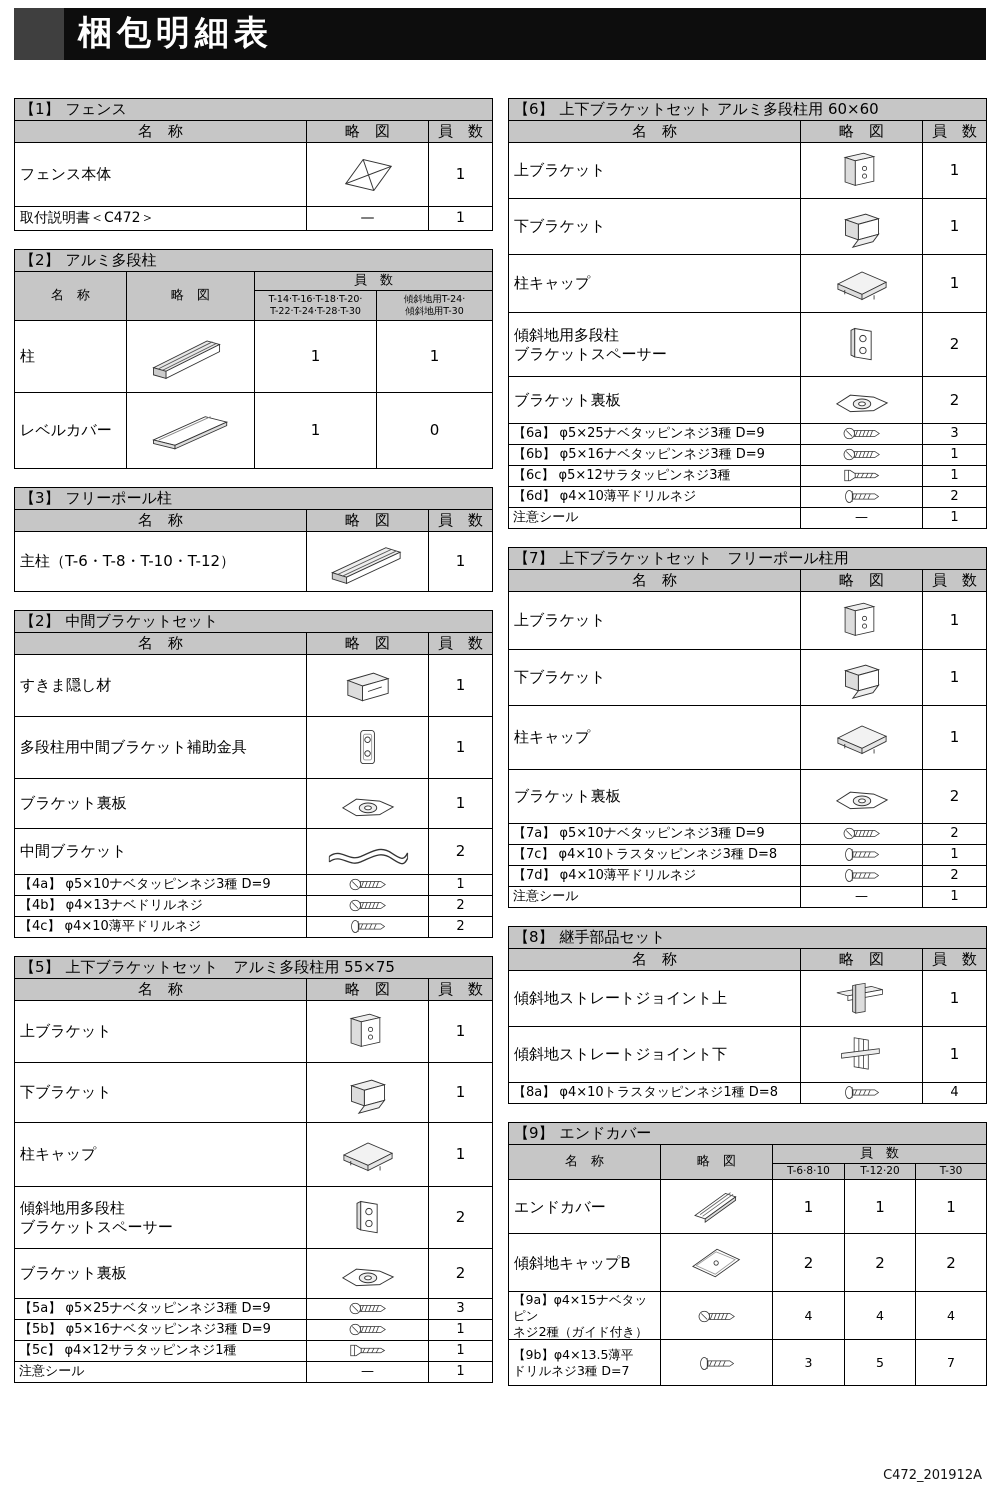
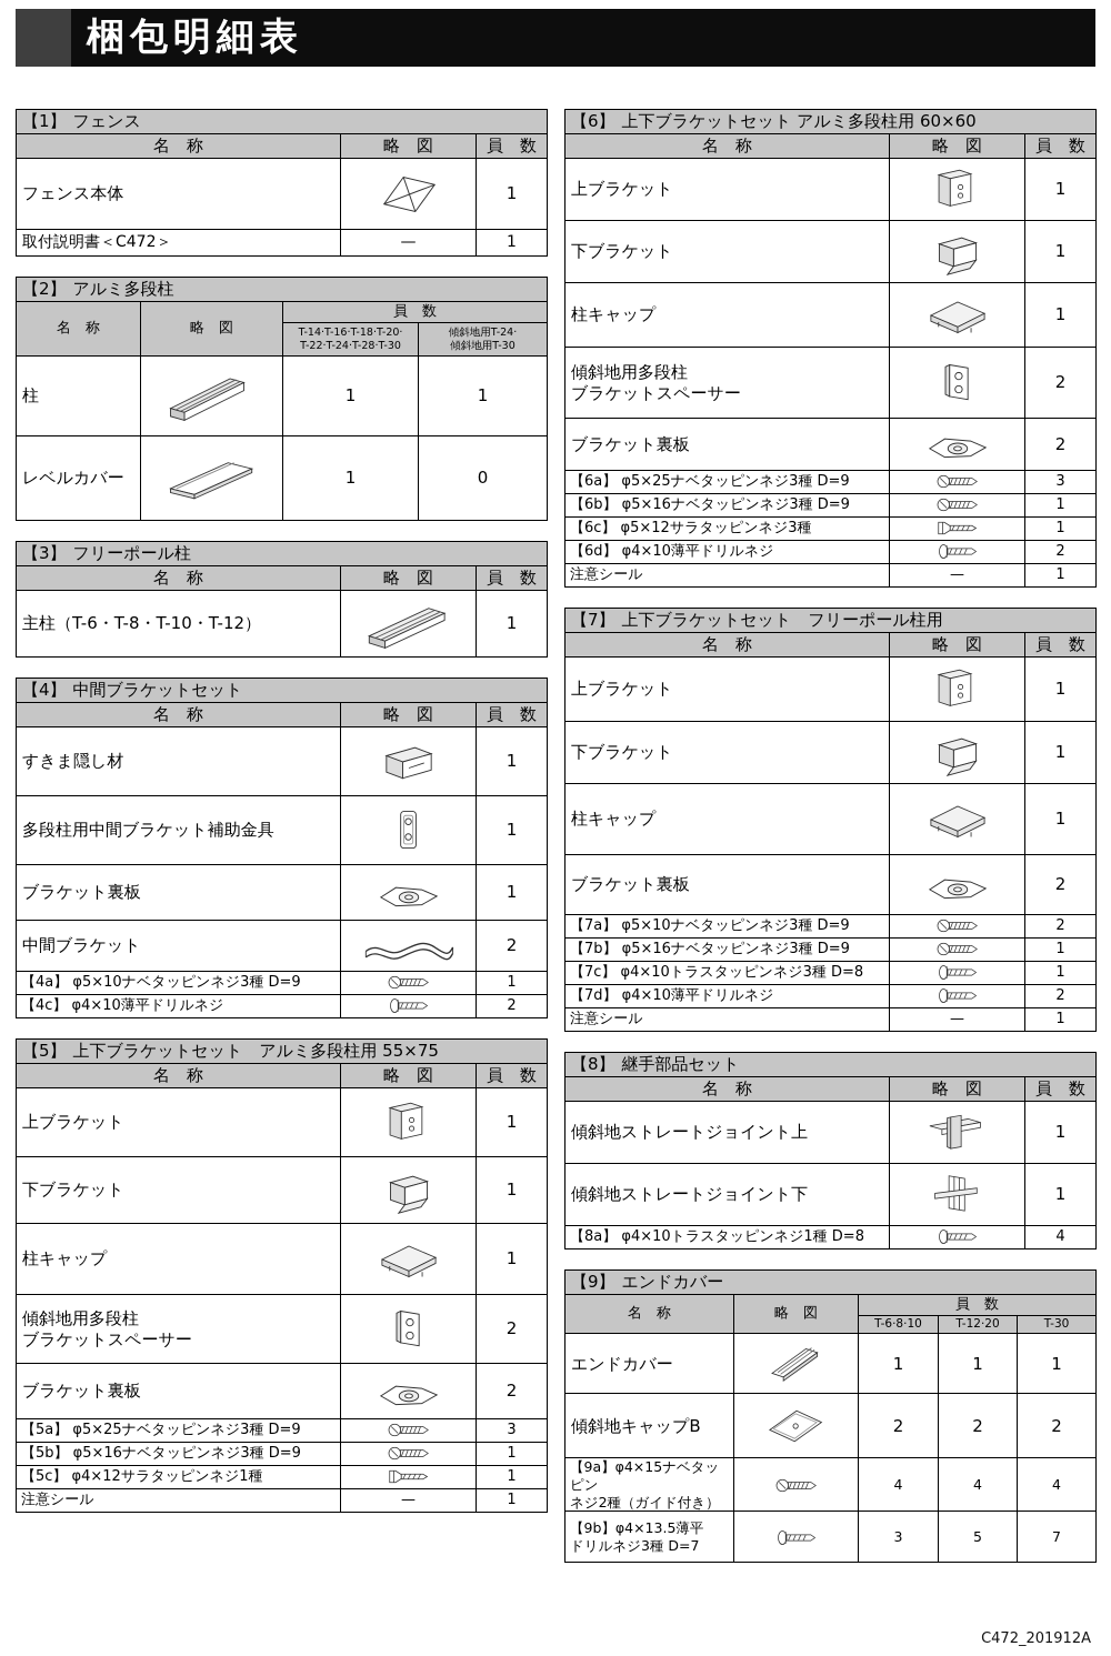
  梱包明細表
  【1】 フェンス
  名 称	略 図	員 数
  フェンス本体		1
  取付説明書＜C472＞	—	1
  【2】 アルミ多段柱
  名 称	略 図	員 数
  T-14·T-16·T-18·T-20· T-22·T-24·T-28·T-30	傾斜地用T-24· 傾斜地用T-30
  柱		1	1
  レベルカバー		1	0
  【3】 フリーポール柱
  名 称	略 図	員 数
  主柱（T-6・T-8・T-10・T-12）		1
- 【2】 中間ブラケットセット
+ 【4】 中間ブラケットセット
  名 称	略 図	員 数
  すきま隠し材		1
  多段柱用中間ブラケット補助金具		1
  ブラケット裏板		1
  中間ブラケット		2
  【4a】 φ5×10ナベタッピンネジ3種 D=9		1
- 【4b】 φ4×13ナベドリルネジ		2
  【4c】 φ4×10薄平ドリルネジ		2
  【5】 上下ブラケットセット アルミ多段柱用 55×75
  名 称	略 図	員 数
  上ブラケット		1
  下ブラケット		1
  柱キャップ		1
  傾斜地用多段柱 ブラケットスペーサー		2
  ブラケット裏板		2
  【5a】 φ5×25ナベタッピンネジ3種 D=9		3
  【5b】 φ5×16ナベタッピンネジ3種 D=9		1
  【5c】 φ4×12サラタッピンネジ1種		1
  注意シール	—	1
  【6】 上下ブラケットセット アルミ多段柱用 60×60
  名 称	略 図	員 数
  上ブラケット		1
  下ブラケット		1
  柱キャップ		1
  傾斜地用多段柱 ブラケットスペーサー		2
  ブラケット裏板		2
  【6a】 φ5×25ナベタッピンネジ3種 D=9		3
  【6b】 φ5×16ナベタッピンネジ3種 D=9		1
  【6c】 φ5×12サラタッピンネジ3種		1
  【6d】 φ4×10薄平ドリルネジ		2
  注意シール	—	1
  【7】 上下ブラケットセット フリーポール柱用
  名 称	略 図	員 数
  上ブラケット		1
  下ブラケット		1
  柱キャップ		1
  ブラケット裏板		2
  【7a】 φ5×10ナベタッピンネジ3種 D=9		2
+ 【7b】 φ5×16ナベタッピンネジ3種 D=9		1
  【7c】 φ4×10トラスタッピンネジ3種 D=8		1
  【7d】 φ4×10薄平ドリルネジ		2
  注意シール	—	1
  【8】 継手部品セット
  名 称	略 図	員 数
  傾斜地ストレートジョイント上		1
  傾斜地ストレートジョイント下		1
  【8a】 φ4×10トラスタッピンネジ1種 D=8		4
  【9】 エンドカバー
  名 称	略 図	員 数
  T-6·8·10	T-12·20	T-30
  エンドカバー		1	1	1
  傾斜地キャップB		2	2	2
  【9a】φ4×15ナベタッピン ネジ2種（ガイド付き）		4	4	4
  【9b】φ4×13.5薄平 ドリルネジ3種 D=7		3	5	7
  C472_201912A
